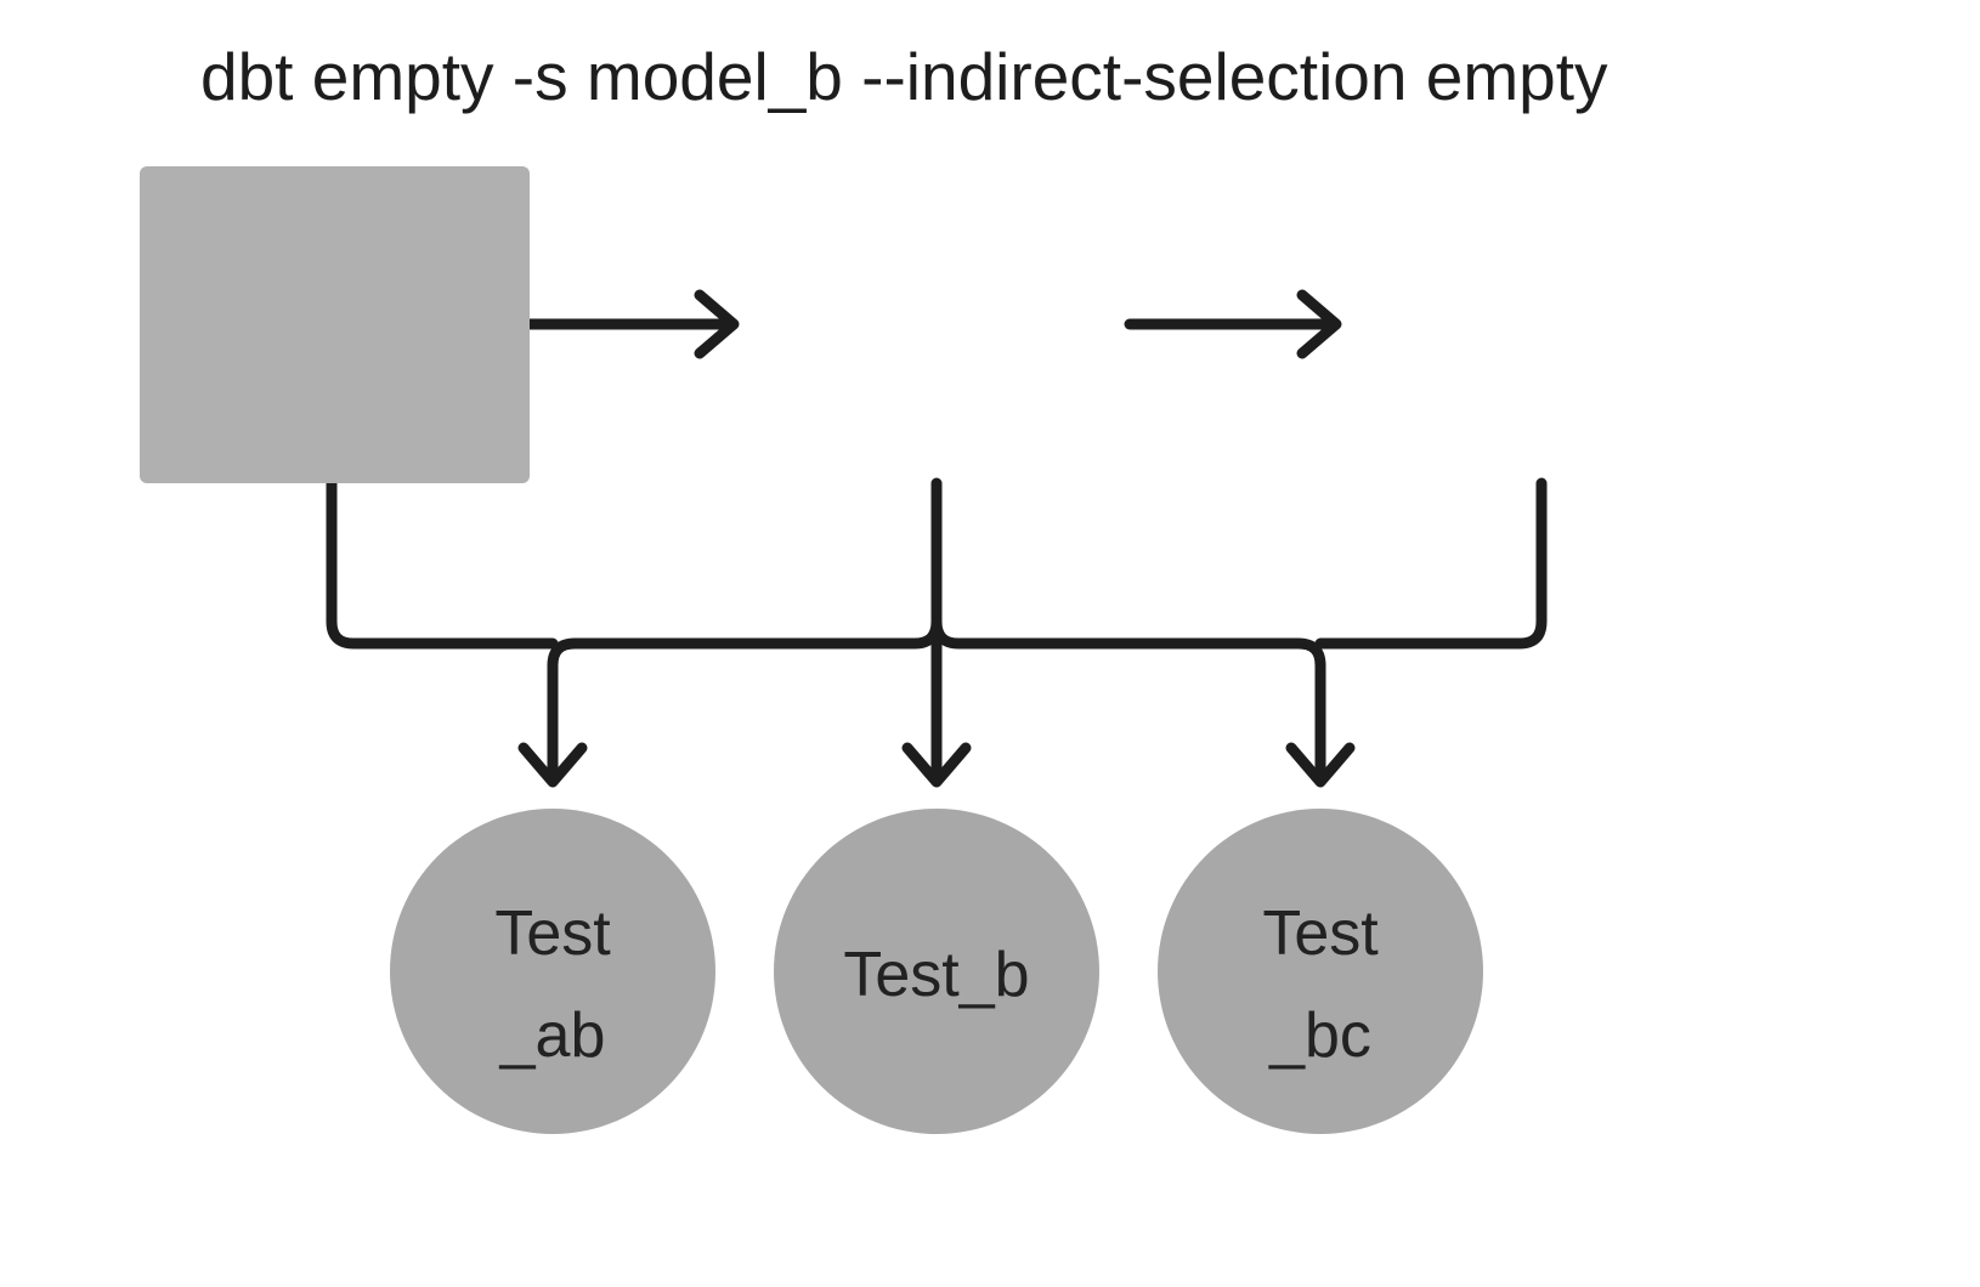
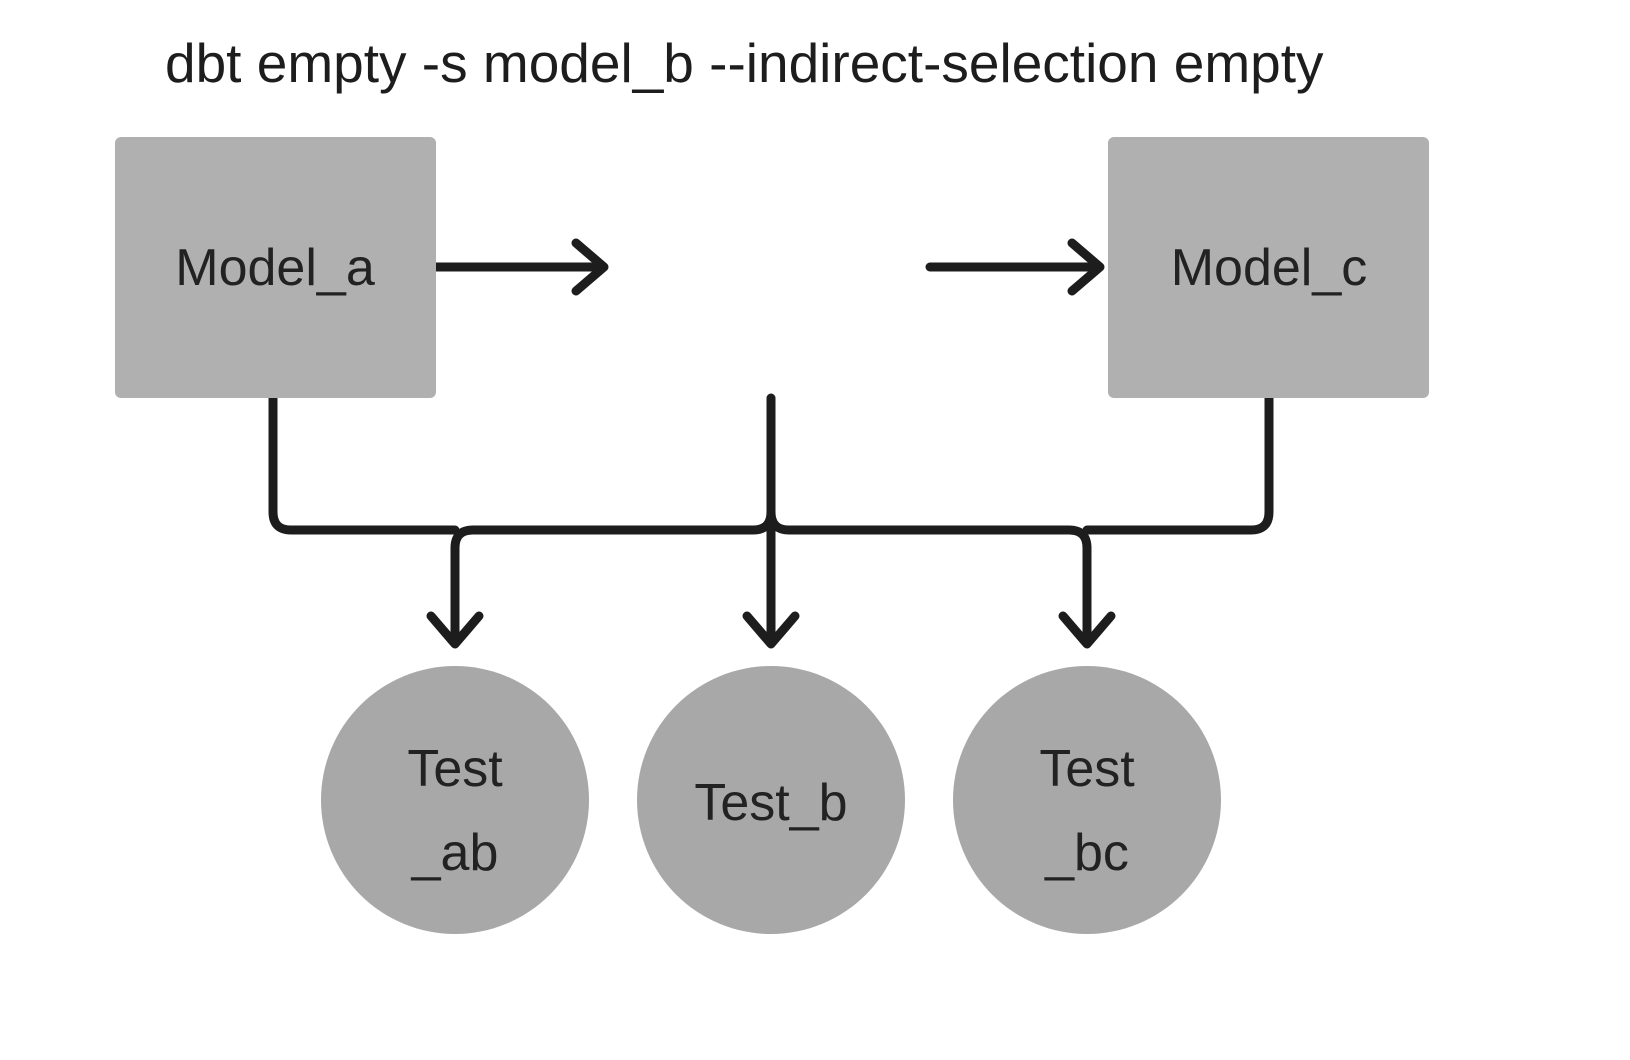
  dbt empty -s model_b --indirect-selection empty
+ Model_a
+ Model_c
  Test
  _ab
  Test_b
  Test
  _bc
